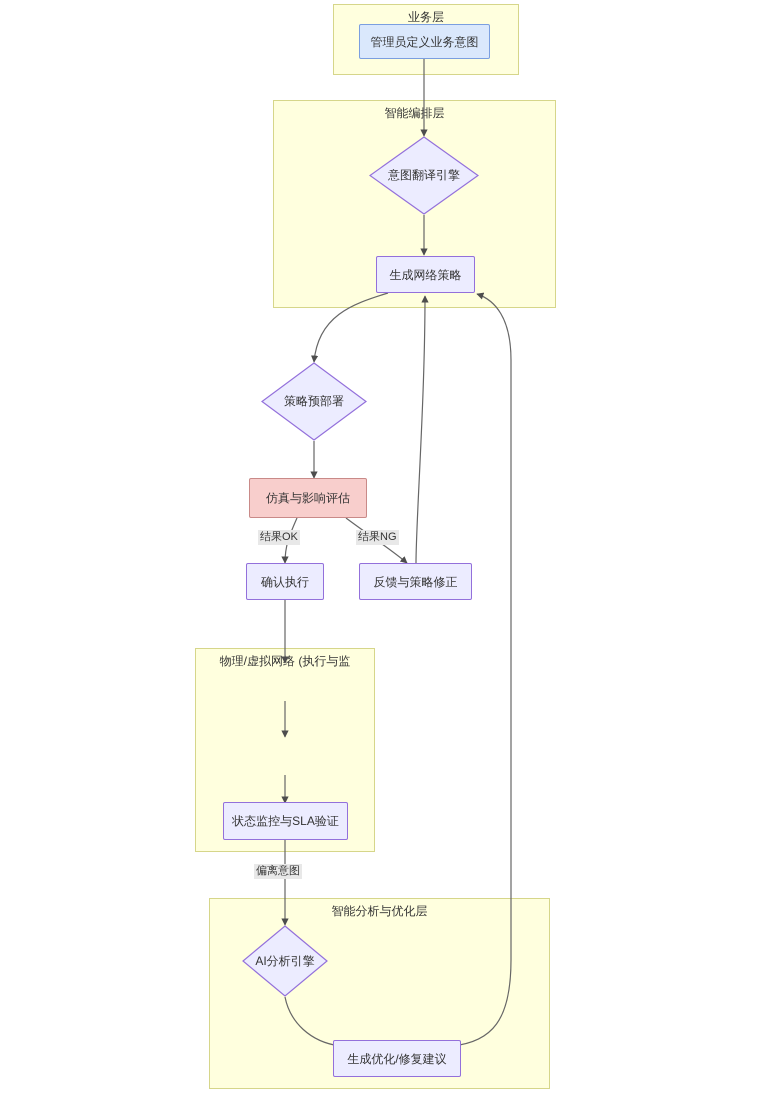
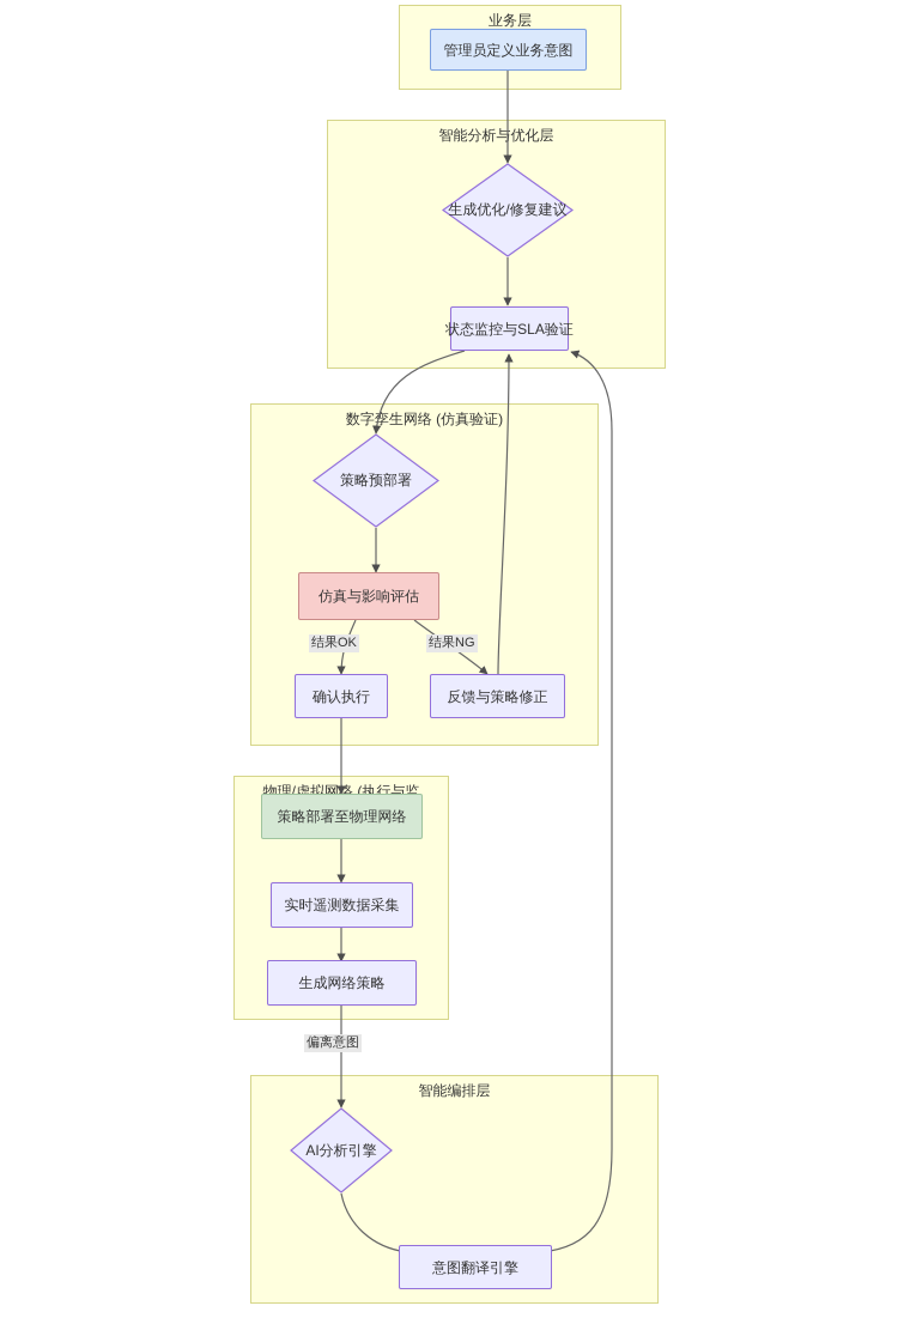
  业务层
- 智能编排层
+ 智能分析与优化层
+ 数字孪生网络 (仿真验证)
  物理/虚拟网络 (执行与监
- 智能分析与优化层
+ 智能编排层
  管理员定义业务意图
- 意图翻译引擎
+ 生成优化/修复建议
- 生成网络策略
+ 状态监控与SLA验证
  策略预部署
  仿真与影响评估
  确认执行
  反馈与策略修正
+ 策略部署至物理网络
+ 实时遥测数据采集
- 状态监控与SLA验证
+ 生成网络策略
  AI分析引擎
- 生成优化/修复建议
+ 意图翻译引擎
  结果OK
  结果NG
  偏离意图
